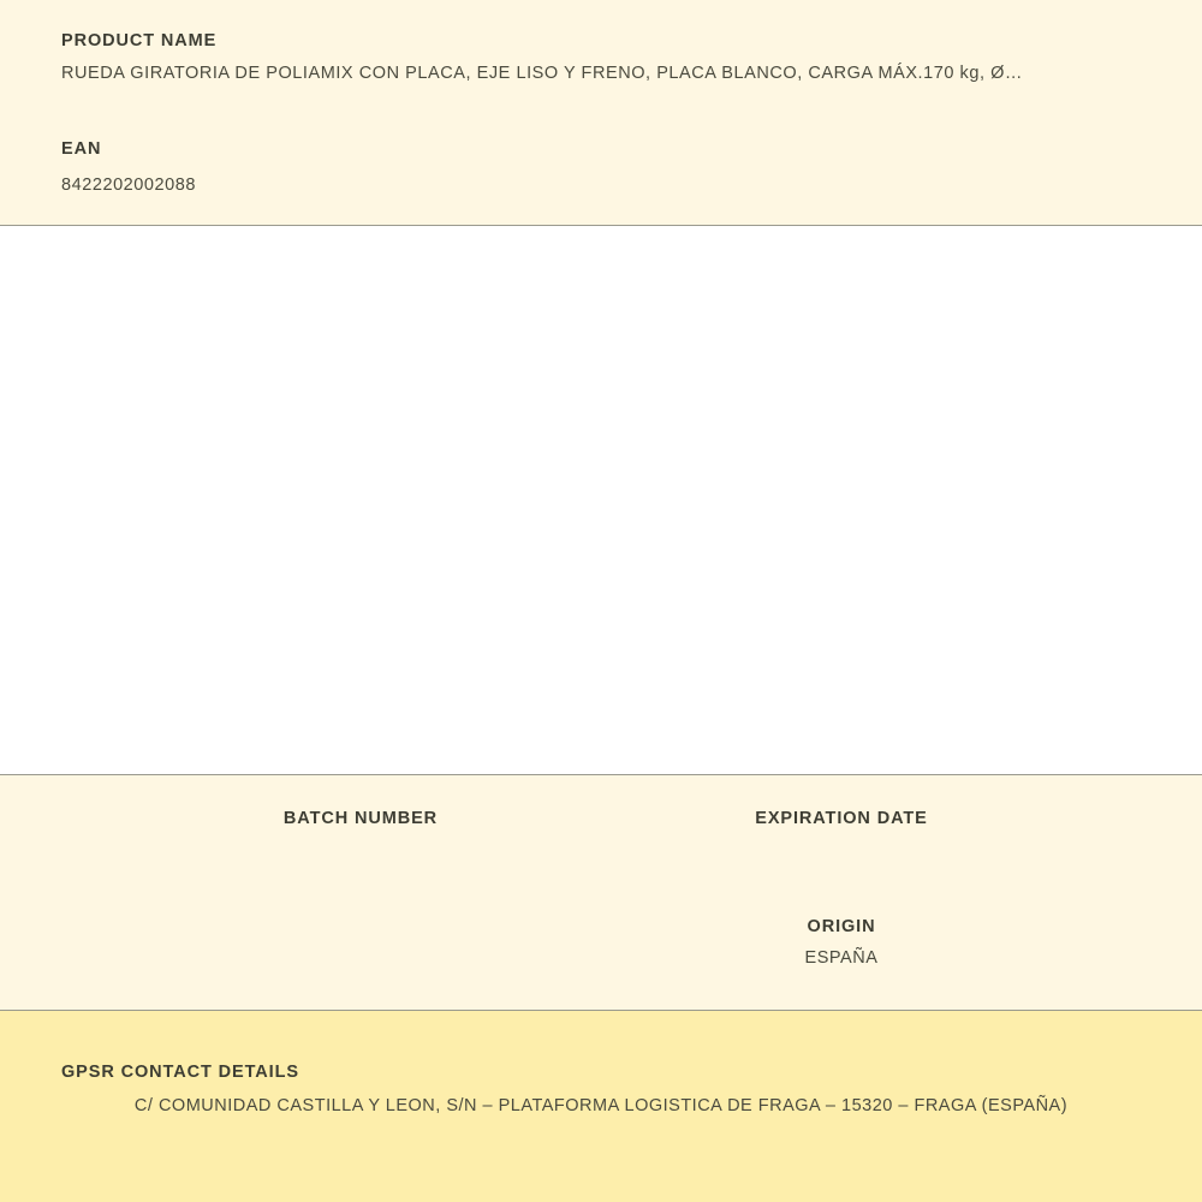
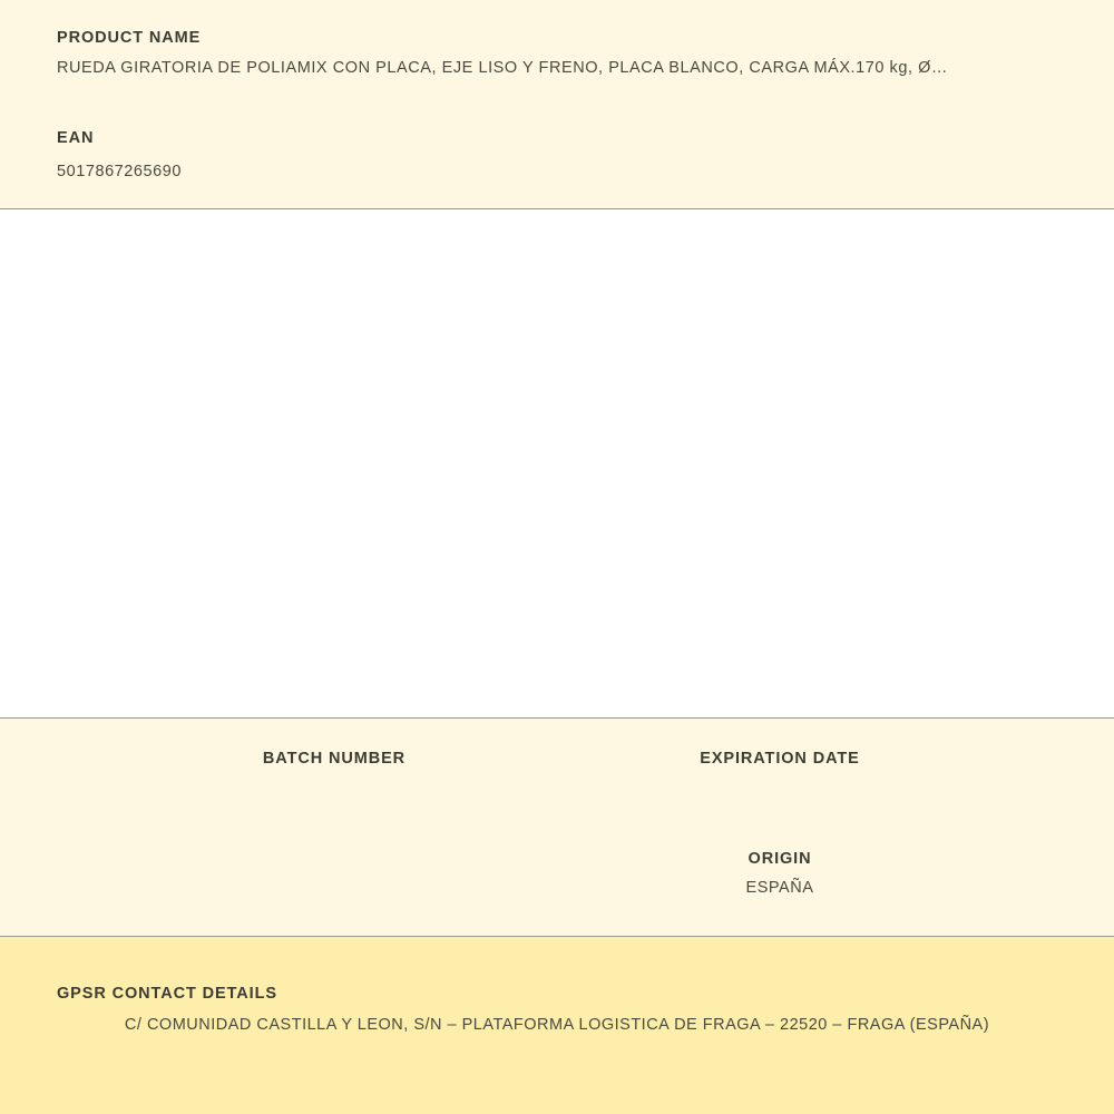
  PRODUCT NAME
  RUEDA GIRATORIA DE POLIAMIX CON PLACA, EJE LISO Y FRENO, PLACA BLANCO, CARGA MÁX.170 kg, Ø…
  EAN
- 8422202002088
+ 5017867265690
  BATCH NUMBER
  EXPIRATION DATE
  ORIGIN
  ESPAÑA
  GPSR CONTACT DETAILS
- C/ COMUNIDAD CASTILLA Y LEON, S/N – PLATAFORMA LOGISTICA DE FRAGA – 15320 – FRAGA (ESPAÑA)
+ C/ COMUNIDAD CASTILLA Y LEON, S/N – PLATAFORMA LOGISTICA DE FRAGA – 22520 – FRAGA (ESPAÑA)
